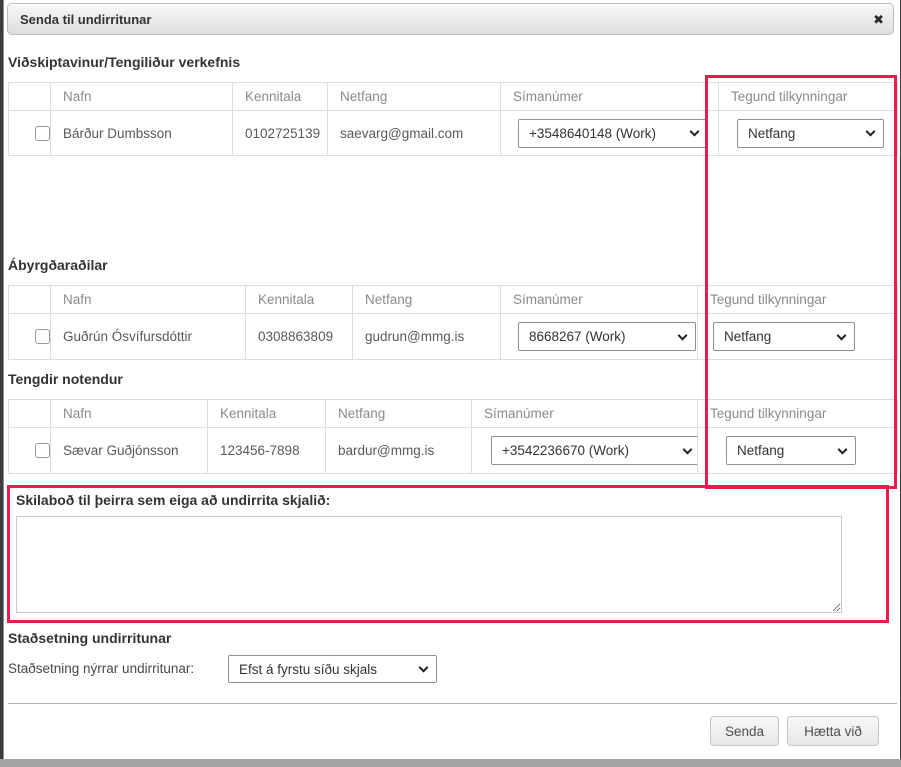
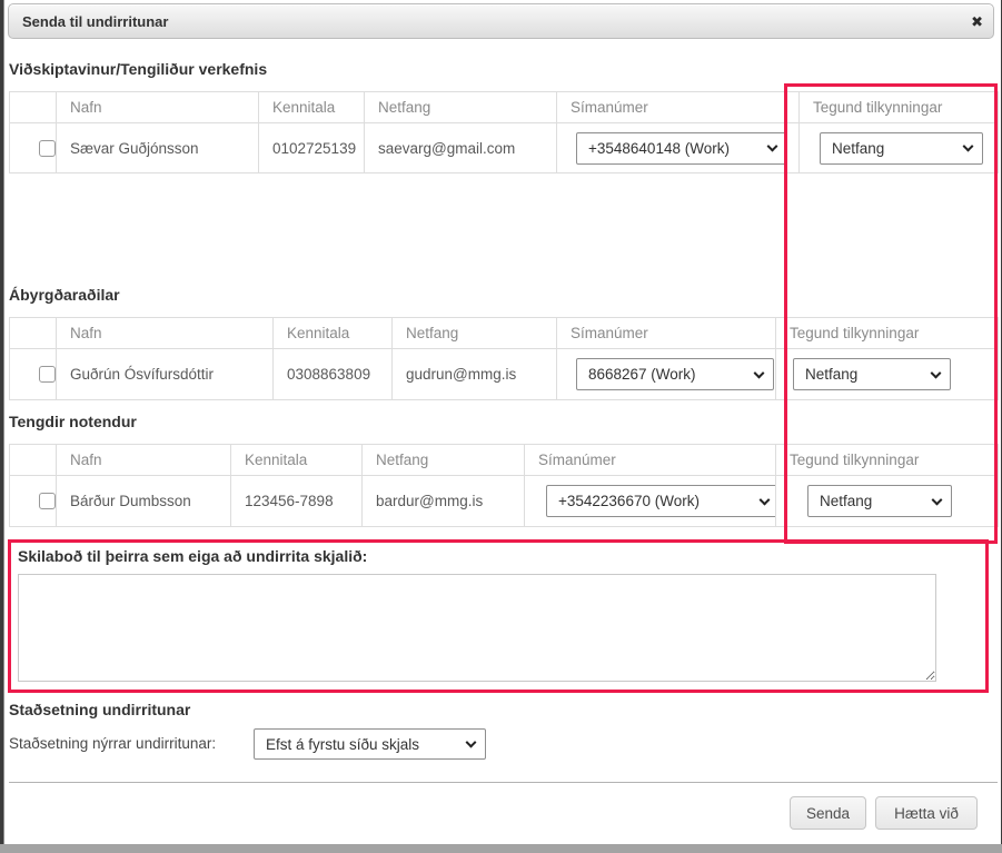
  Senda til undirritunar
  ✖
  Viðskiptavinur/Tengiliður verkefnis
  	Nafn	Kennitala	Netfang	Símanúmer	Tegund tilkynningar
- 	Bárður Dumbsson	0102725139	saevarg@gmail.com	+3548640148 (Work)	Netfang
+ 	Sævar Guðjónsson	0102725139	saevarg@gmail.com	+3548640148 (Work)	Netfang
  Ábyrgðaraðilar
  	Nafn	Kennitala	Netfang	Símanúmer	Tegund tilkynningar
  	Guðrún Ósvífursdóttir	0308863809	gudrun@mmg.is	8668267 (Work)	Netfang
  Tengdir notendur
  	Nafn	Kennitala	Netfang	Símanúmer	Tegund tilkynningar
- 	Sævar Guðjónsson	123456-7898	bardur@mmg.is	+3542236670 (Work)	Netfang
+ 	Bárður Dumbsson	123456-7898	bardur@mmg.is	+3542236670 (Work)	Netfang
  Skilaboð til þeirra sem eiga að undirrita skjalið:
  Staðsetning undirritunar
  Staðsetning nýrrar undirritunar:
  Efst á fyrstu síðu skjals
  Senda
  Hætta við
